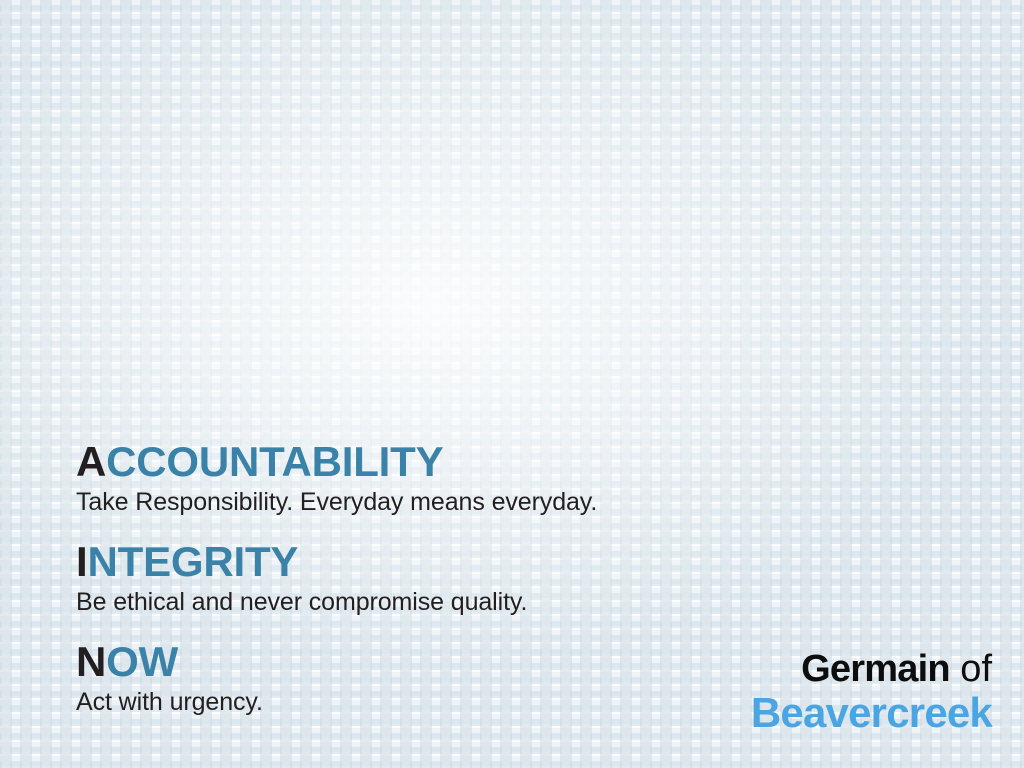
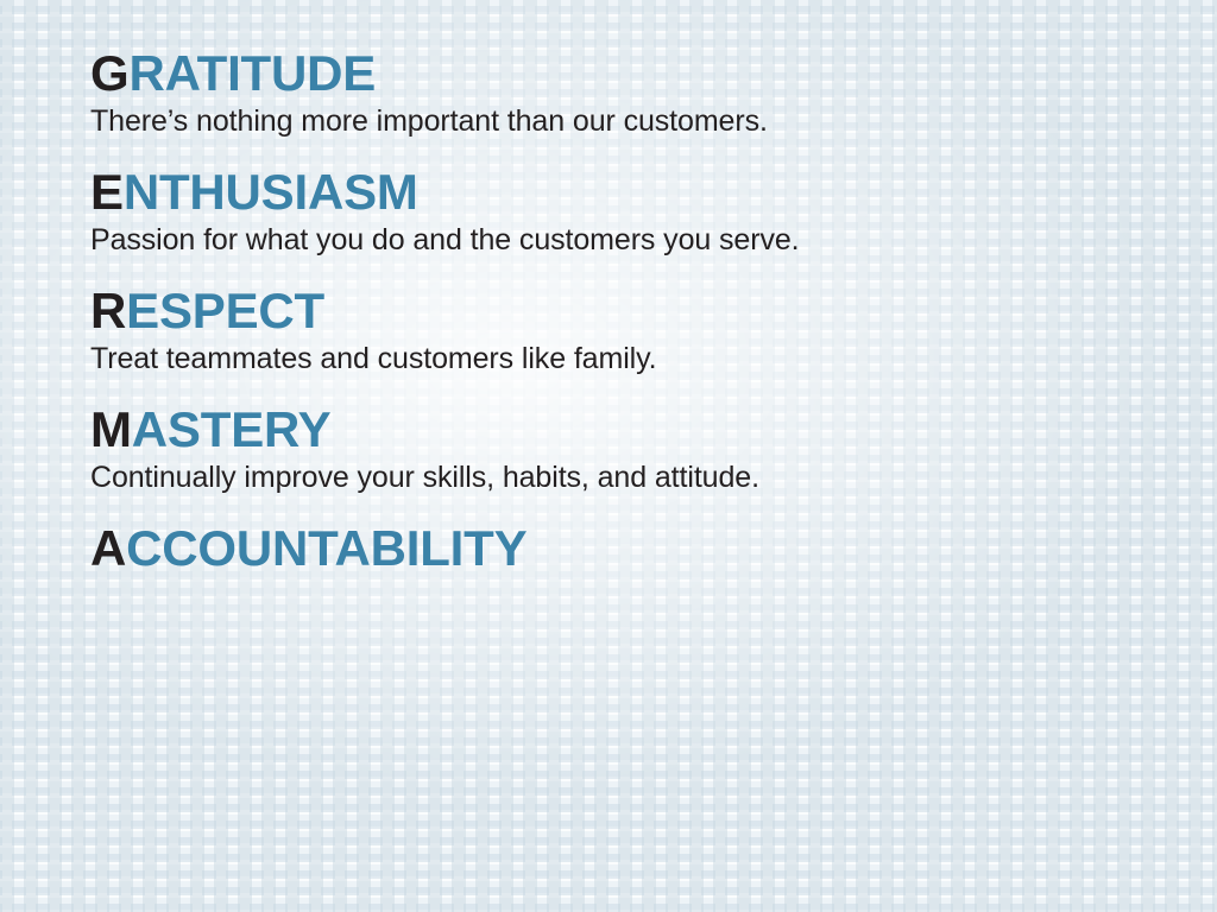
+ GRATITUDE
+ There’s nothing more important than our customers.
+ ENTHUSIASM
+ Passion for what you do and the customers you serve.
+ RESPECT
+ Treat teammates and customers like family.
+ MASTERY
+ Continually improve your skills, habits, and attitude.
  ACCOUNTABILITY
- Take Responsibility. Everyday means everyday.
- INTEGRITY
- Be ethical and never compromise quality.
- NOW
- Act with urgency.
- Germain of
- Beavercreek
